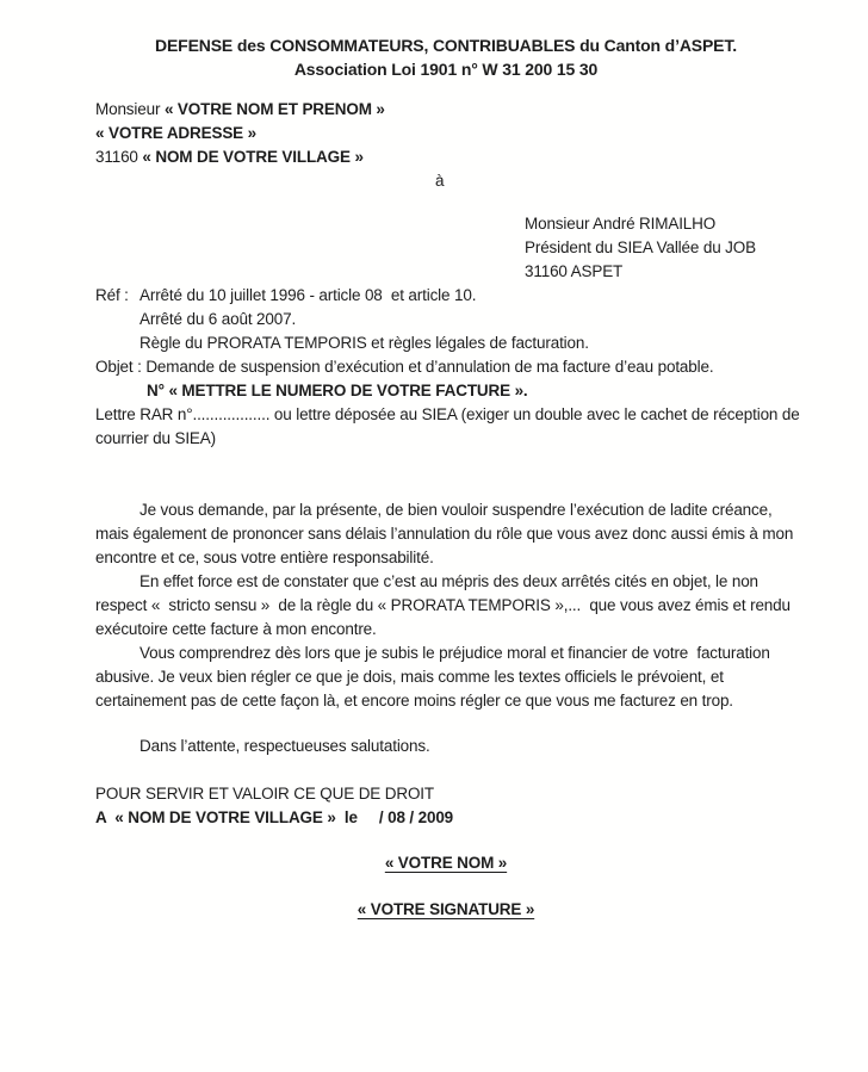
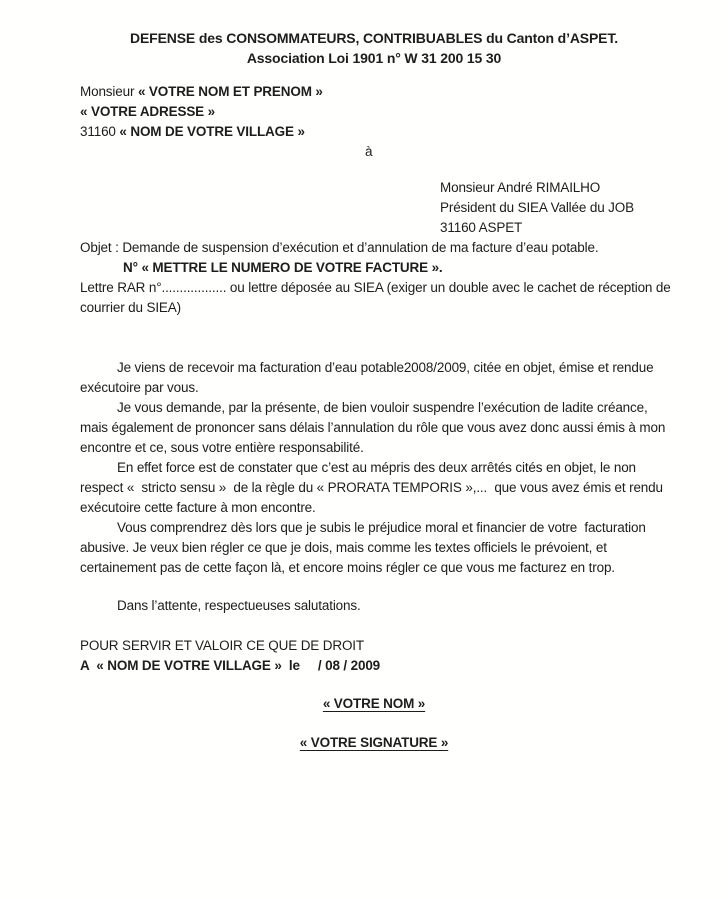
  DEFENSE des CONSOMMATEURS, CONTRIBUABLES du Canton d’ASPET.
  Association Loi 1901 n° W 31 200 15 30
  Monsieur « VOTRE NOM ET PRENOM »
  « VOTRE ADRESSE »
  31160 « NOM DE VOTRE VILLAGE »
  à
  Monsieur André RIMAILHO
  Président du SIEA Vallée du JOB
  31160 ASPET
- Réf : Arrêté du 10 juillet 1996 - article 08 et article 10.
- Arrêté du 6 août 2007.
- Règle du PRORATA TEMPORIS et règles légales de facturation.
  Objet : Demande de suspension d’exécution et d’annulation de ma facture d’eau potable.
  N° « METTRE LE NUMERO DE VOTRE FACTURE ».
  Lettre RAR n°.................. ou lettre déposée au SIEA (exiger un double avec le cachet de réception de
  courrier du SIEA)
+ Je viens de recevoir ma facturation d’eau potable2008/2009, citée en objet, émise et rendue
+ exécutoire par vous.
  Je vous demande, par la présente, de bien vouloir suspendre l’exécution de ladite créance,
  mais également de prononcer sans délais l’annulation du rôle que vous avez donc aussi émis à mon
  encontre et ce, sous votre entière responsabilité.
  En effet force est de constater que c’est au mépris des deux arrêtés cités en objet, le non
  respect « stricto sensu » de la règle du « PRORATA TEMPORIS »,... que vous avez émis et rendu
  exécutoire cette facture à mon encontre.
  Vous comprendrez dès lors que je subis le préjudice moral et financier de votre facturation
  abusive. Je veux bien régler ce que je dois, mais comme les textes officiels le prévoient, et
  certainement pas de cette façon là, et encore moins régler ce que vous me facturez en trop.
  Dans l’attente, respectueuses salutations.
  POUR SERVIR ET VALOIR CE QUE DE DROIT
  A « NOM DE VOTRE VILLAGE » le / 08 / 2009
  « VOTRE NOM »
  « VOTRE SIGNATURE »
